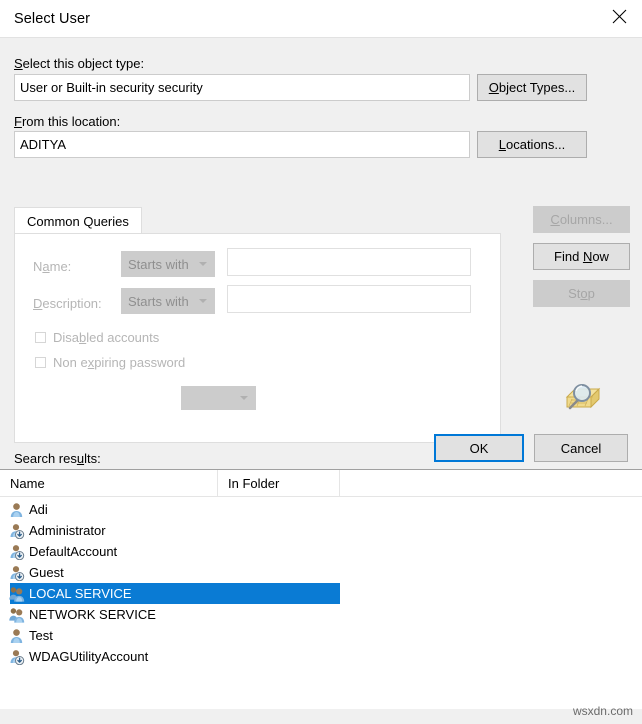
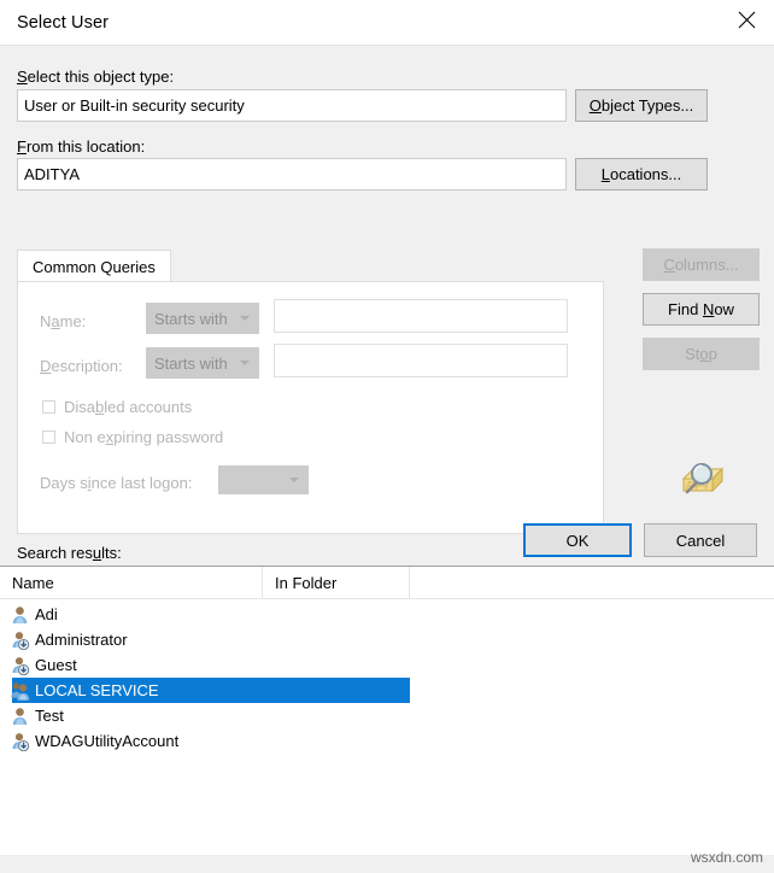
  Select User
  Select this object type:
  User or Built-in security security
  Object Types...
  From this location:
  ADITYA
  Locations...
  Common Queries
  Name:
  Starts with
  Description:
  Starts with
  Disabled accounts
  Non expiring password
+ Days since last logon:
  Columns...
  Find Now
  Stop
  OK
  Cancel
  Search results:
  Name
  In Folder
  Adi
  Administrator
- DefaultAccount
  Guest
  LOCAL SERVICE
- NETWORK SERVICE
  Test
  WDAGUtilityAccount
  wsxdn.com
